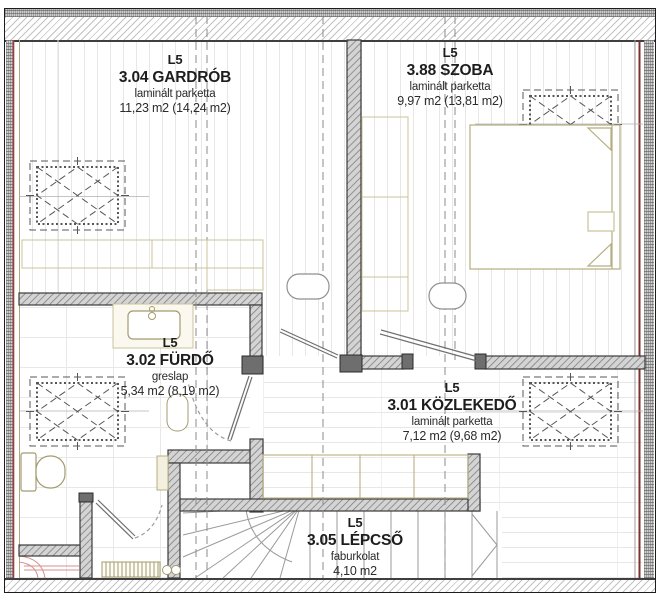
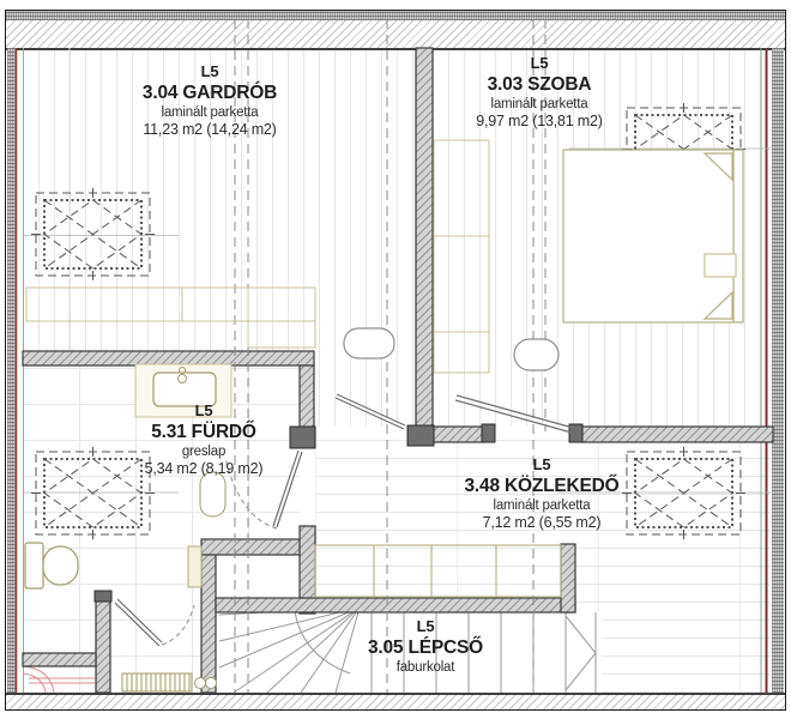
  L5
  3.04 GARDRÓB
  laminált parketta
  11,23 m2 (14,24 m2)
  L5
- 3.88 SZOBA
+ 3.03 SZOBA
  laminált parketta
  9,97 m2 (13,81 m2)
  L5
- 3.02 FÜRDŐ
+ 5.31 FÜRDŐ
  greslap
  5,34 m2 (8,19 m2)
  L5
- 3.01 KÖZLEKEDŐ
+ 3.48 KÖZLEKEDŐ
  laminált parketta
- 7,12 m2 (9,68 m2)
+ 7,12 m2 (6,55 m2)
  L5
  3.05 LÉPCSŐ
  faburkolat
- 4,10 m2
